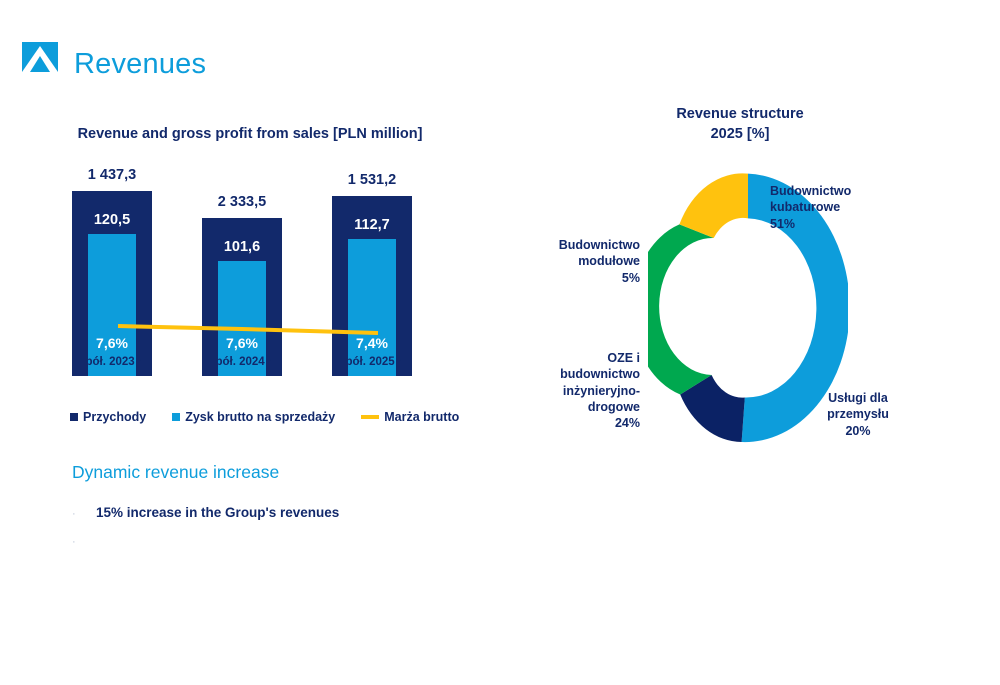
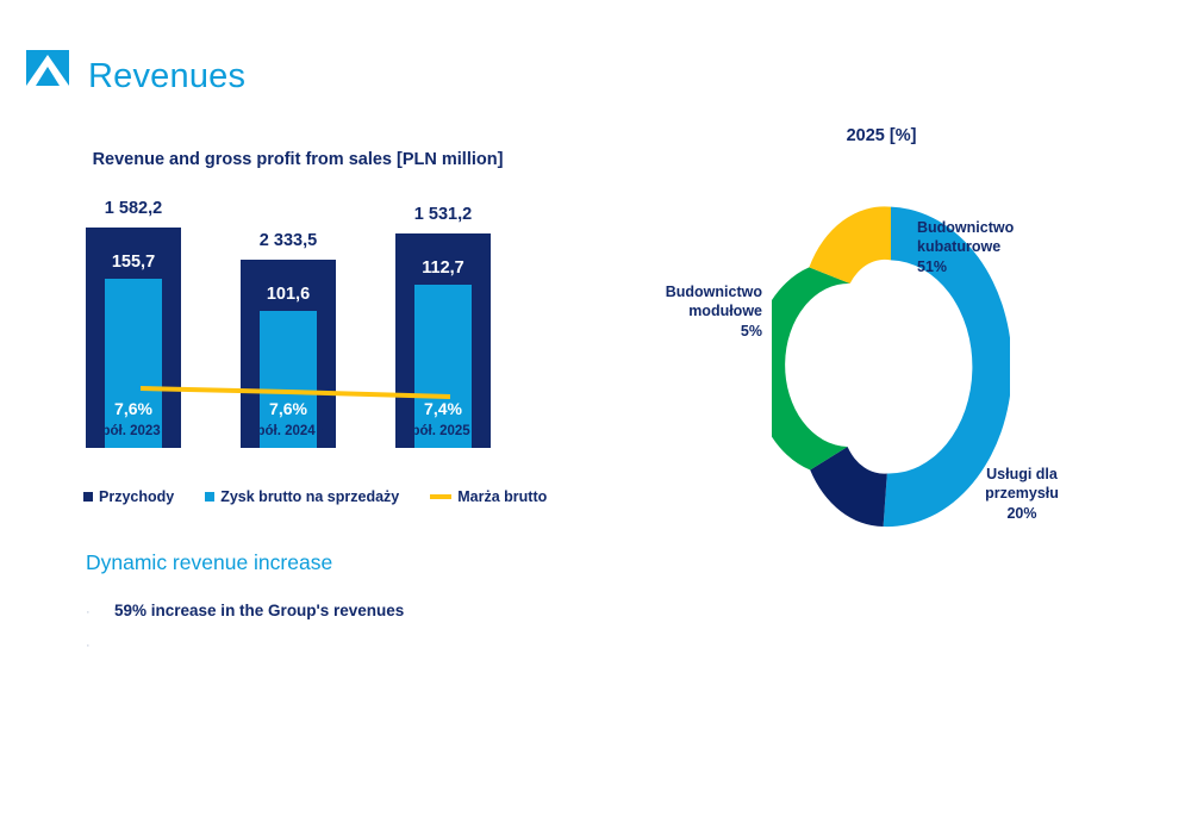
  Revenues
  Revenue and gross profit from sales [PLN million]
- 1 437,3
+ 1 582,2
- 120,5
+ 155,7
  7,6%
  I pół. 2023 r.
  2 333,5
  101,6
  7,6%
  I pół. 2024 r.
  1 531,2
  112,7
  7,4%
  I pół. 2025 r.
  Przychody
  Zysk brutto na sprzedaży
  Marża brutto
  Dynamic revenue increase
  ·
- 15% increase in the Group's revenues
+ 59% increase in the Group's revenues
  ·
- Revenue structure
  2025 [%]
  Budownictwo
  kubaturowe
  51%
  Budownictwo
  modułowe
  5%
- OZE i
- budownictwo
- inżynieryjno-
- drogowe
- 24%
  Usługi dla
  przemysłu
  20%
